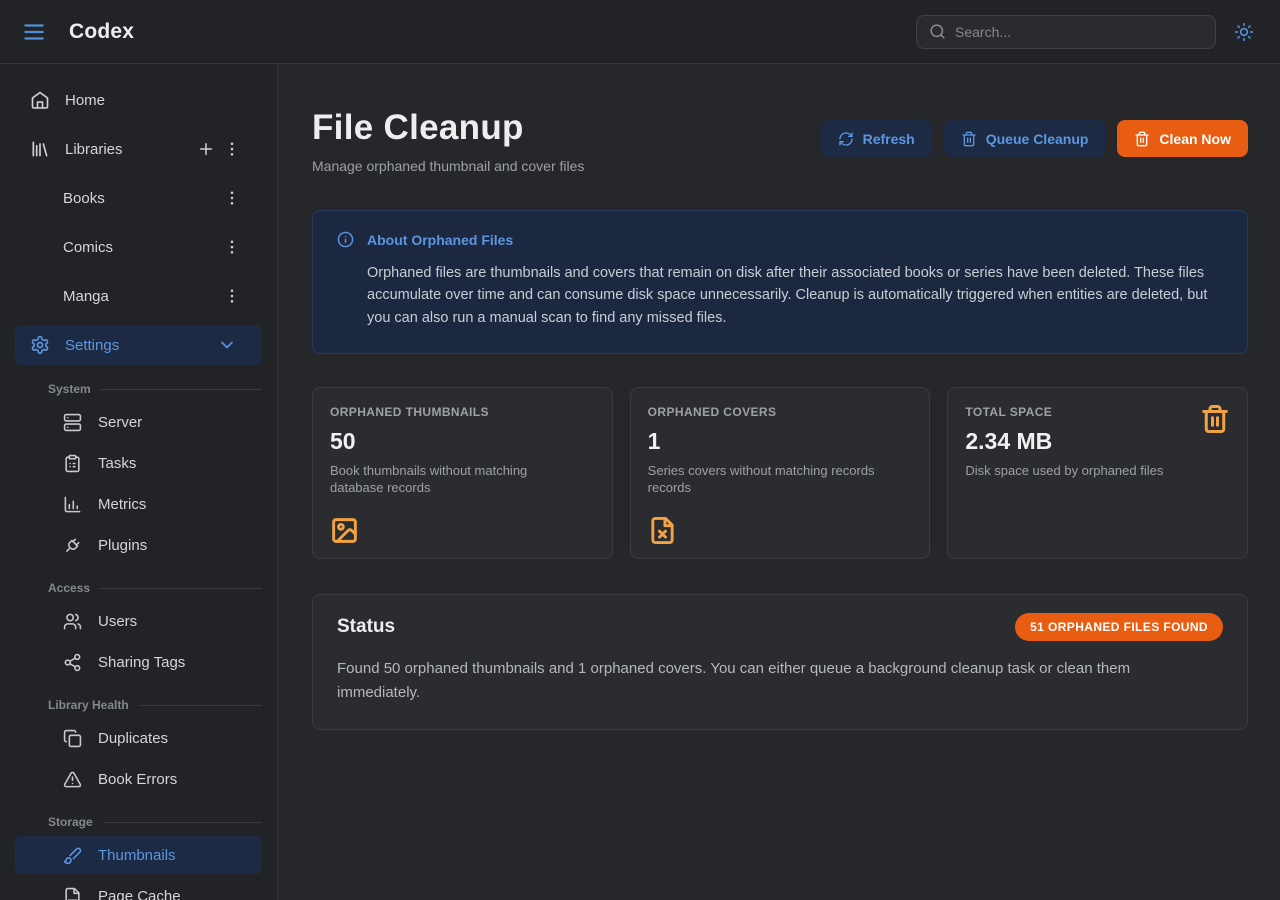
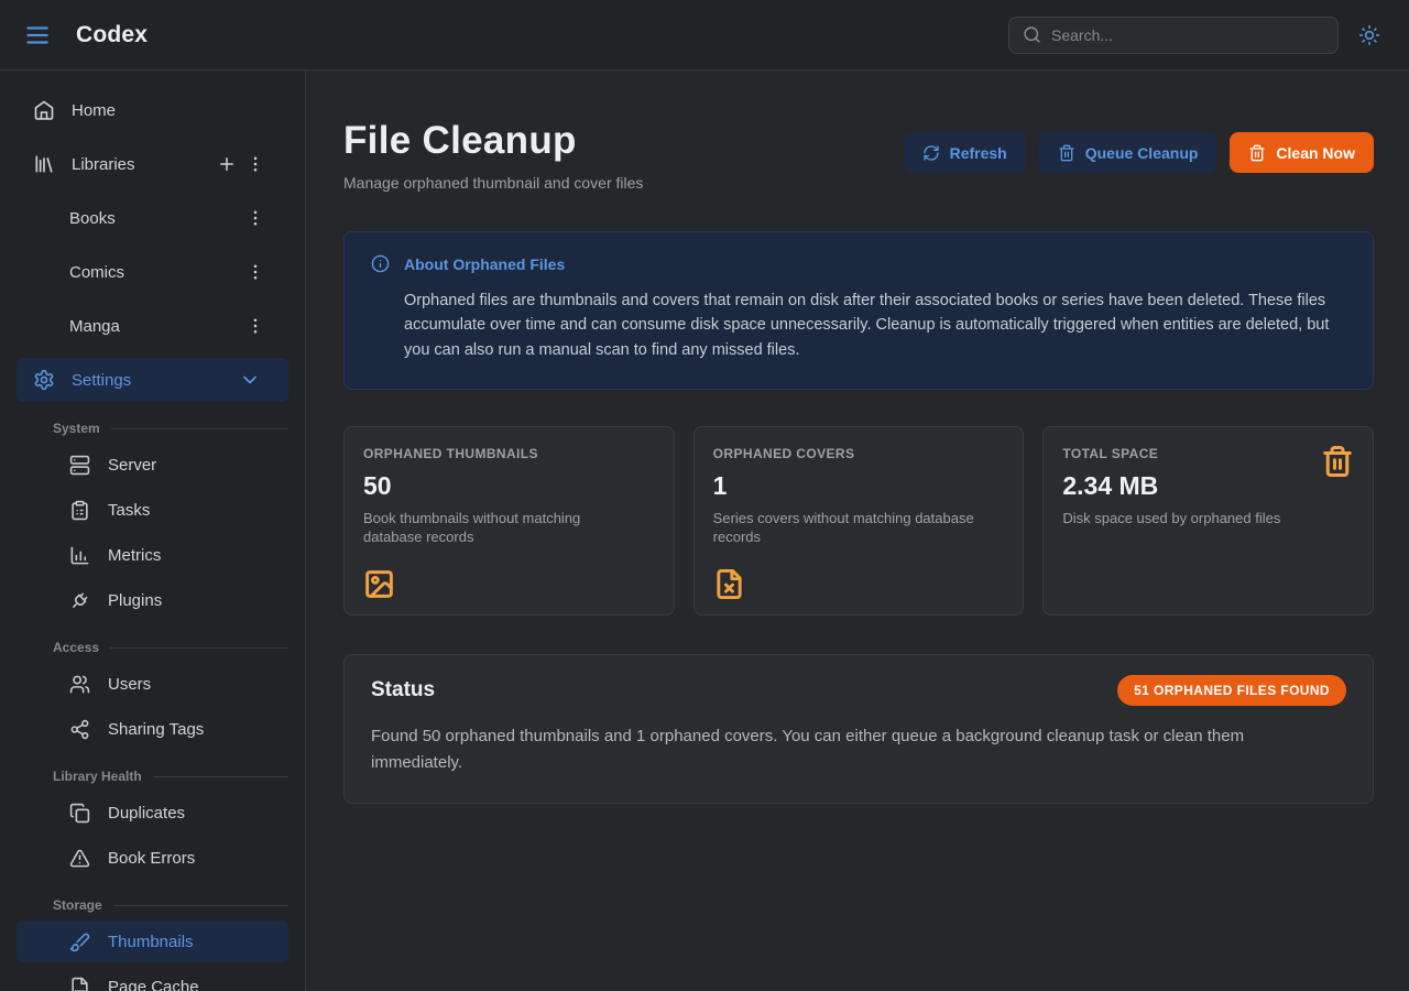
  Codex
  Search...
  Home
  Libraries
  Books
  Comics
  Manga
  Settings
  System
  Server
  Tasks
  Metrics
  Plugins
  Access
  Users
  Sharing Tags
  Library Health
  Duplicates
  Book Errors
  Storage
  Thumbnails
  Page Cache
  File Cleanup
  Manage orphaned thumbnail and cover files
  Refresh
  Queue Cleanup
  Clean Now
  About Orphaned Files
  Orphaned files are thumbnails and covers that remain on disk after their associated books or series have been deleted. These files accumulate over time and can consume disk space unnecessarily. Cleanup is automatically triggered when entities are deleted, but you can also run a manual scan to find any missed files.
  ORPHANED THUMBNAILS
  50
  Book thumbnails without matching database records
  ORPHANED COVERS
  1
- Series covers without matching records records
+ Series covers without matching database records
  TOTAL SPACE
  2.34 MB
  Disk space used by orphaned files
  Status
  51 ORPHANED FILES FOUND
  Found 50 orphaned thumbnails and 1 orphaned covers. You can either queue a background cleanup task or clean them immediately.
